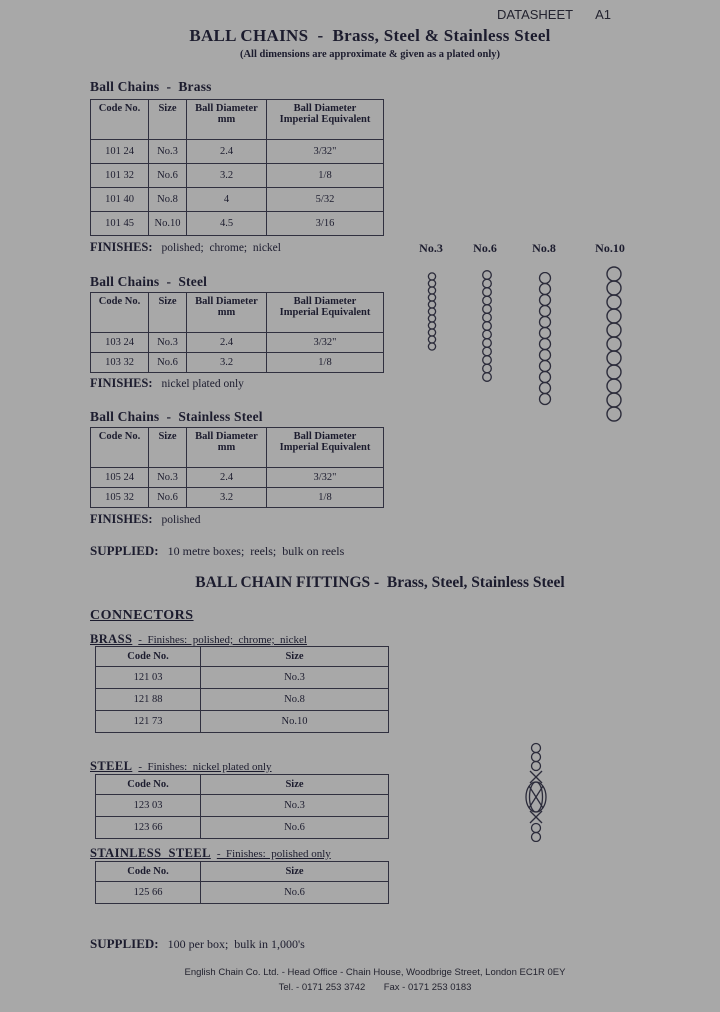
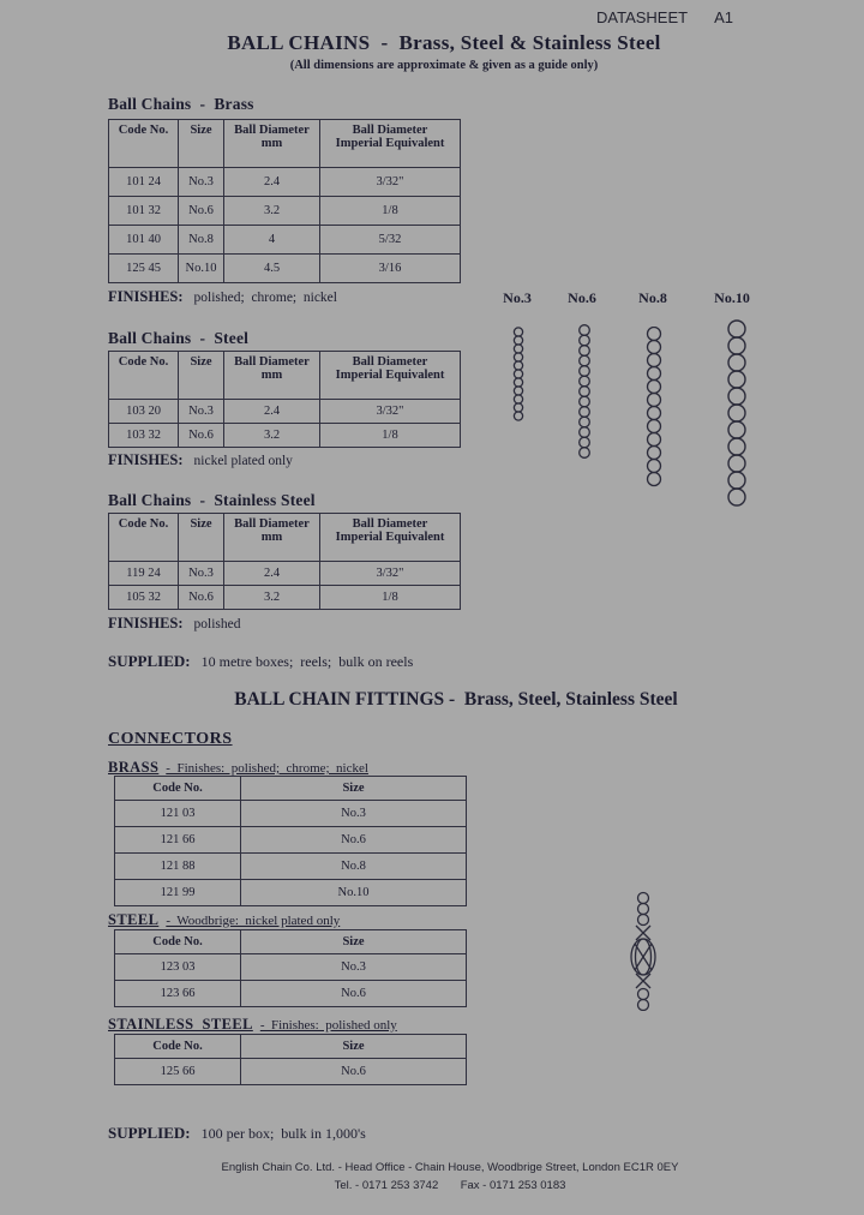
  DATASHEET
  A1
  BALL CHAINS - Brass, Steel & Stainless Steel
- (All dimensions are approximate & given as a plated only)
+ (All dimensions are approximate & given as a guide only)
  Ball Chains - Brass
  Code No.	Size	Ball Diametermm	Ball DiameterImperial Equivalent
  101 24	No.3	2.4	3/32"
  101 32	No.6	3.2	1/8
  101 40	No.8	4	5/32
- 101 45	No.10	4.5	3/16
+ 125 45	No.10	4.5	3/16
  FINISHES: polished; chrome; nickel
  No.3
  No.6
  No.8
  No.10
  Ball Chains - Steel
  Code No.	Size	Ball Diametermm	Ball DiameterImperial Equivalent
- 103 24	No.3	2.4	3/32"
+ 103 20	No.3	2.4	3/32"
  103 32	No.6	3.2	1/8
  FINISHES: nickel plated only
  Ball Chains - Stainless Steel
  Code No.	Size	Ball Diametermm	Ball DiameterImperial Equivalent
- 105 24	No.3	2.4	3/32"
+ 119 24	No.3	2.4	3/32"
  105 32	No.6	3.2	1/8
  FINISHES: polished
  SUPPLIED: 10 metre boxes; reels; bulk on reels
  BALL CHAIN FITTINGS - Brass, Steel, Stainless Steel
  CONNECTORS
  BRASS - Finishes: polished; chrome; nickel
  Code No.	Size
  121 03	No.3
+ 121 66	No.6
  121 88	No.8
- 121 73	No.10
+ 121 99	No.10
- STEEL - Finishes: nickel plated only
+ STEEL - Woodbrige: nickel plated only
  Code No.	Size
  123 03	No.3
  123 66	No.6
  STAINLESS STEEL - Finishes: polished only
  Code No.	Size
  125 66	No.6
  SUPPLIED: 100 per box; bulk in 1,000's
  English Chain Co. Ltd. - Head Office - Chain House, Woodbrige Street, London EC1R 0EY
  Tel. - 0171 253 3742 Fax - 0171 253 0183
